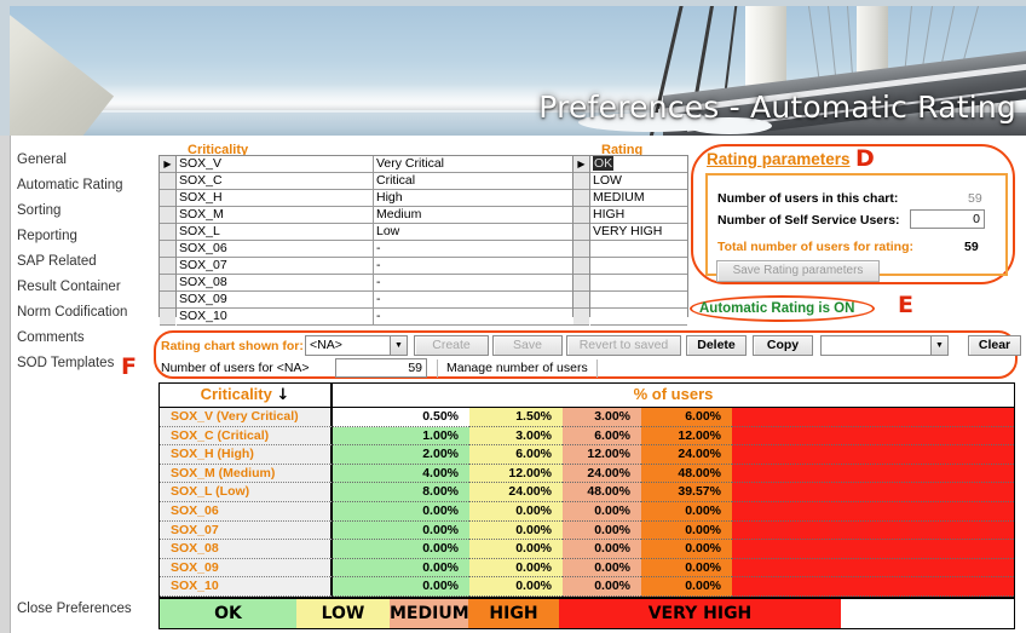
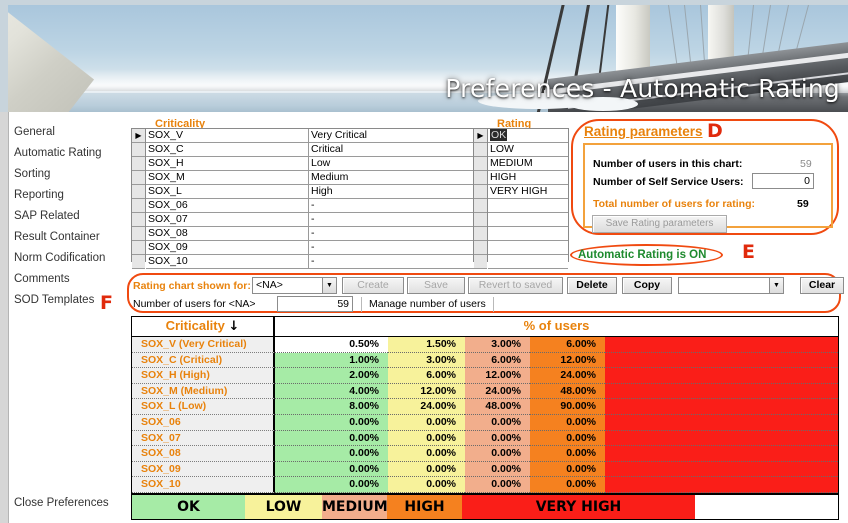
  Preferences - Automatic Rating
  General
  Automatic Rating
  Sorting
  Reporting
  SAP Related
  Result Container
  Norm Codification
  Comments
  SOD Templates
  Close Preferences
  Criticality
  ▶
  SOX_V
  Very Critical
  SOX_C
  Critical
  SOX_H
- High
+ Low
  SOX_M
  Medium
  SOX_L
- Low
+ High
  SOX_06
  -
  SOX_07
  -
  SOX_08
  -
  SOX_09
  -
  SOX_10
  -
  Rating
  ▶
  OK
  LOW
  MEDIUM
  HIGH
  VERY HIGH
  Rating parameters
  D
  Number of users in this chart:
  59
  Number of Self Service Users:
  0
  Total number of users for rating:
  59
  Save Rating parameters
  Automatic Rating is ON
  E
  F
  Rating chart shown for:
  <NA>
  Create
  Save
  Revert to saved
  Delete
  Copy
  Clear
  Number of users for <NA>
  59
  Manage number of users
  Criticality ↓
  % of users
  SOX_V (Very Critical)
  0.50%
  1.50%
  3.00%
  6.00%
  SOX_C (Critical)
  1.00%
  3.00%
  6.00%
  12.00%
  SOX_H (High)
  2.00%
  6.00%
  12.00%
  24.00%
  SOX_M (Medium)
  4.00%
  12.00%
  24.00%
  48.00%
  SOX_L (Low)
  8.00%
  24.00%
  48.00%
- 39.57%
+ 90.00%
  SOX_06
  0.00%
  0.00%
  0.00%
  0.00%
  SOX_07
  0.00%
  0.00%
  0.00%
  0.00%
  SOX_08
  0.00%
  0.00%
  0.00%
  0.00%
  SOX_09
  0.00%
  0.00%
  0.00%
  0.00%
  SOX_10
  0.00%
  0.00%
  0.00%
  0.00%
  OK
  LOW
  MEDIUM
  HIGH
  VERY HIGH
